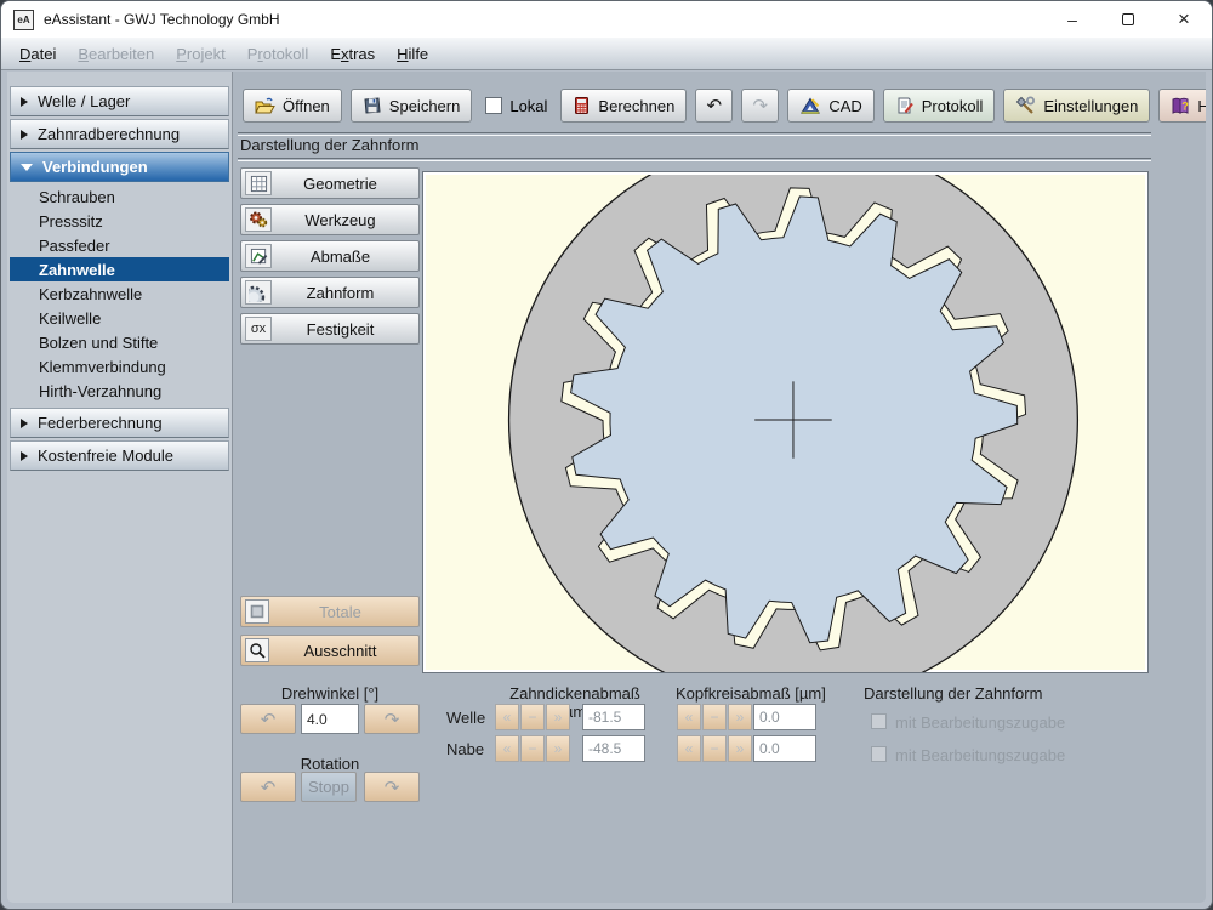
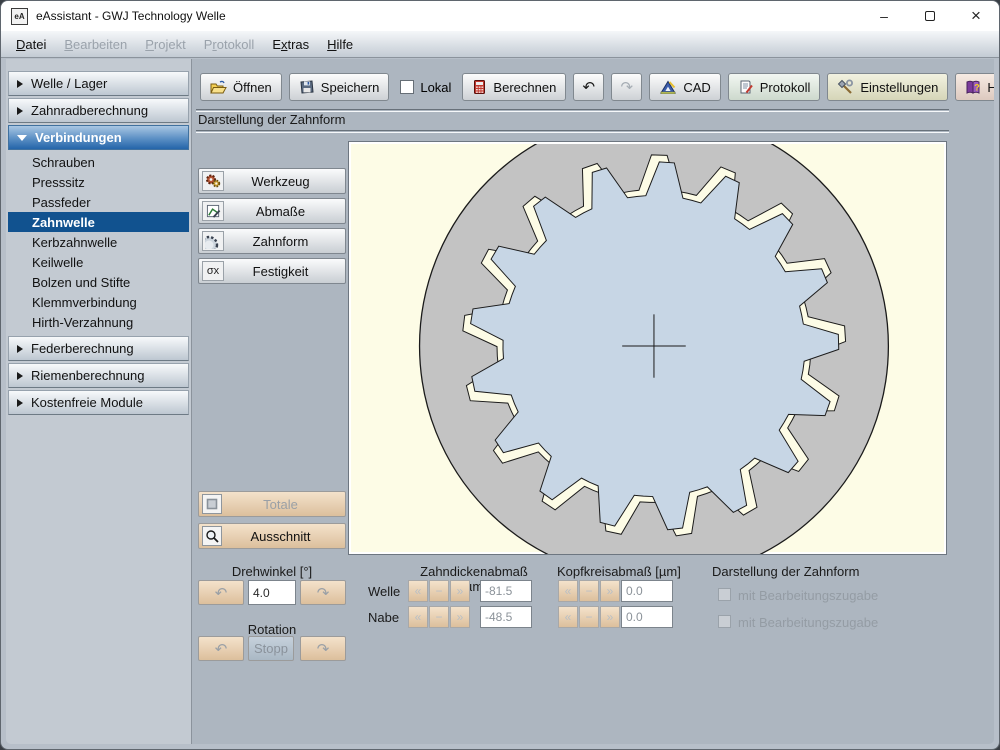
  eA
- eAssistant - GWJ Technology GmbH
+ eAssistant - GWJ Technology Welle
  –
  ×
  Datei
  Bearbeiten
  Projekt
  Protokoll
  Extras
  Hilfe
  Welle / Lager
  Zahnradberechnung
  Verbindungen
  Schrauben
  Presssitz
  Passfeder
  Zahnwelle
  Kerbzahnwelle
  Keilwelle
  Bolzen und Stifte
  Klemmverbindung
  Hirth-Verzahnung
  Federberechnung
+ Riemenberechnung
  Kostenfreie Module
  Öffnen
  Speichern
  Lokal
  Berechnen
  ↶
  ↷
  CAD
  Protokoll
  Einstellungen
  ?
  Darstellung der Zahnform
- Geometrie
  Werkzeug
  Abmaße
  Zahnform
  σx
  Festigkeit
  Totale
  Ausschnitt
  Drehwinkel [°]
  ↶
  4.0
  ↷
  Rotation
  ↶
  Stopp
  ↷
  Zahndickenabmaß m
  Welle
  «
  −
  »
  -81.5
  Nabe
  «
  −
  »
  -48.5
  Kopfkreisabmaß [µm]
  «
  −
  »
  0.0
  «
  −
  »
  0.0
  Darstellung der Zahnform
  mit Bearbeitungszugabe
  mit Bearbeitungszugabe
